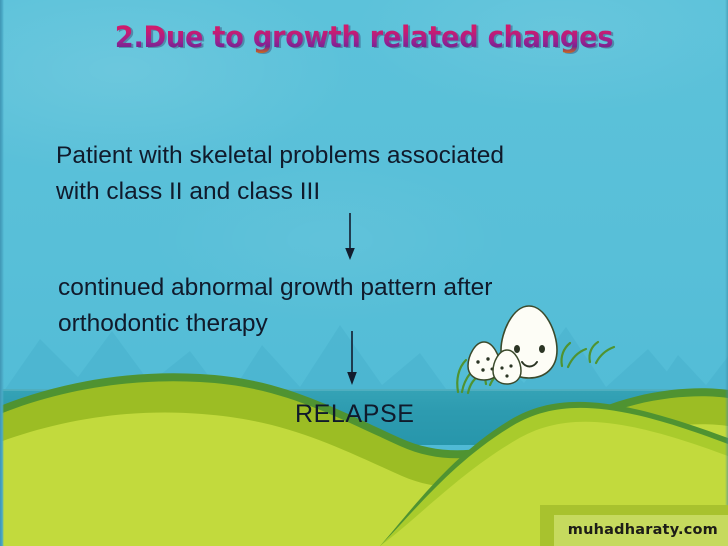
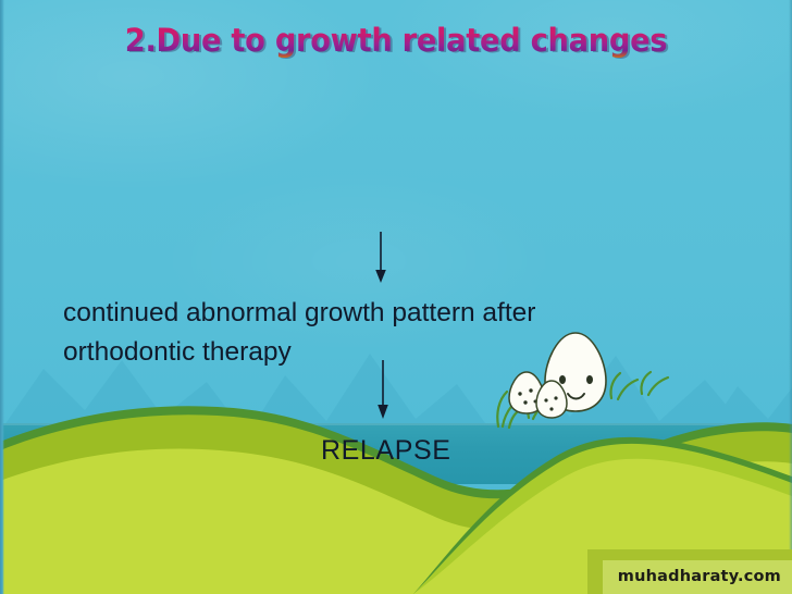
  2.Due to growth related changes
- Patient with skeletal problems associated
- with class II and class III
  continued abnormal growth pattern after
  orthodontic therapy
  RELAPSE
  muhadharaty.com
